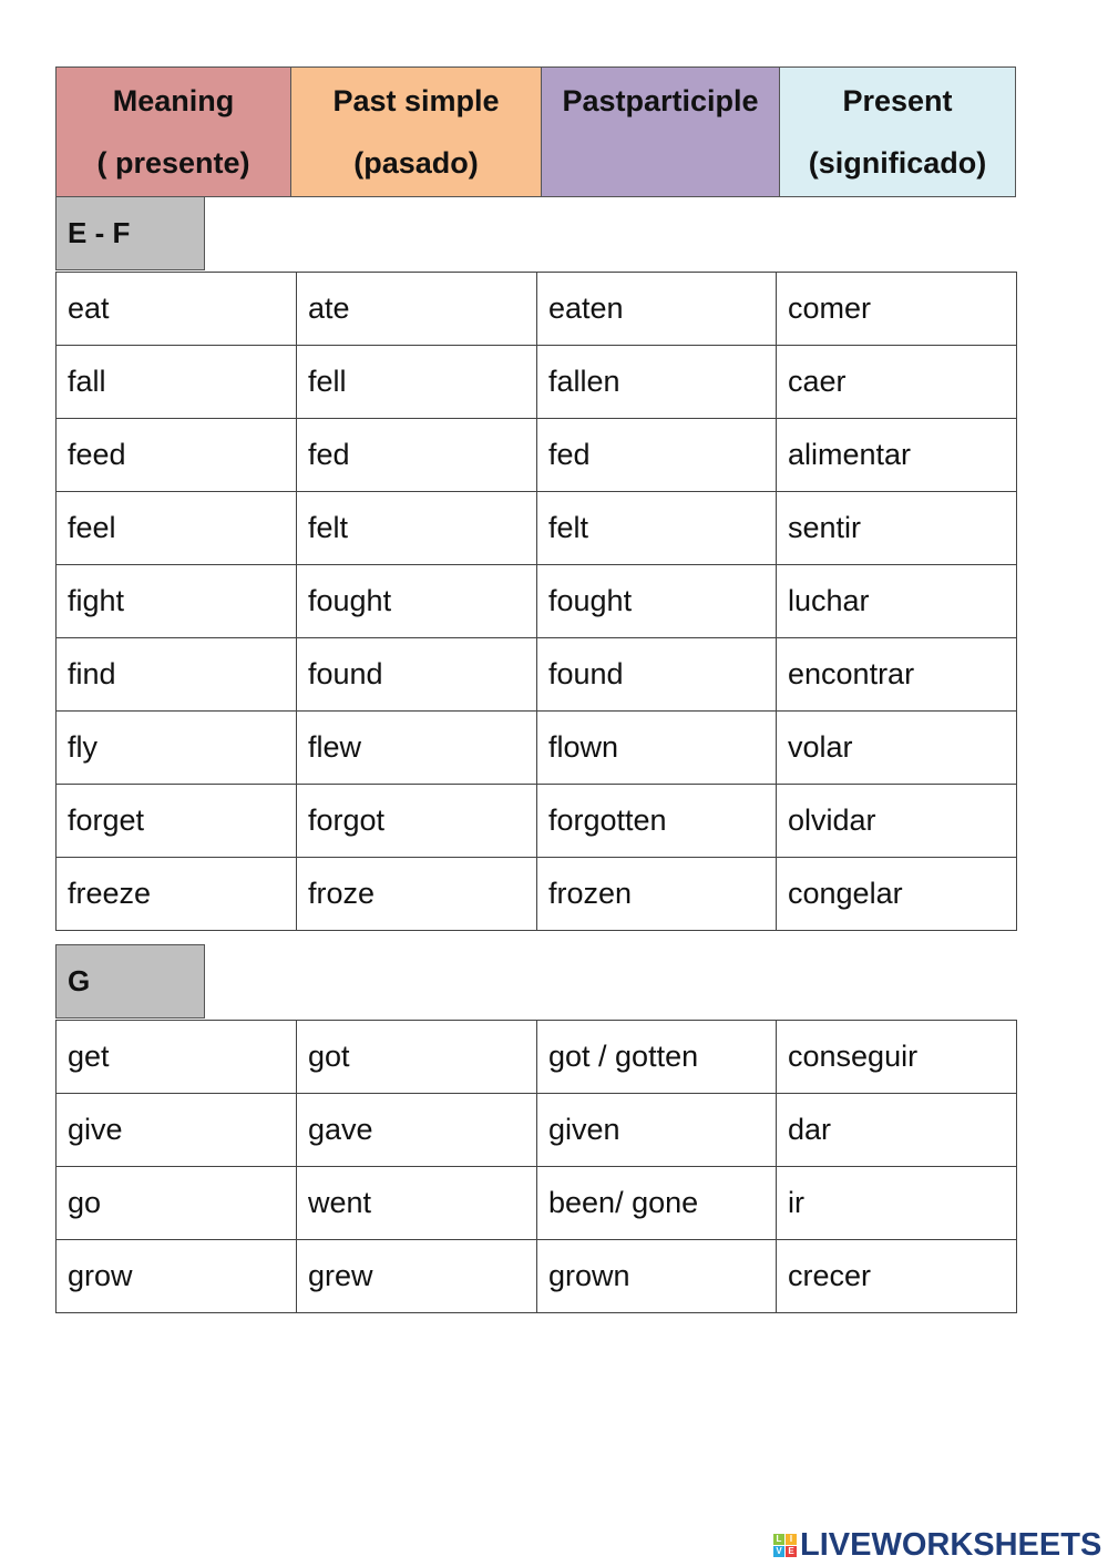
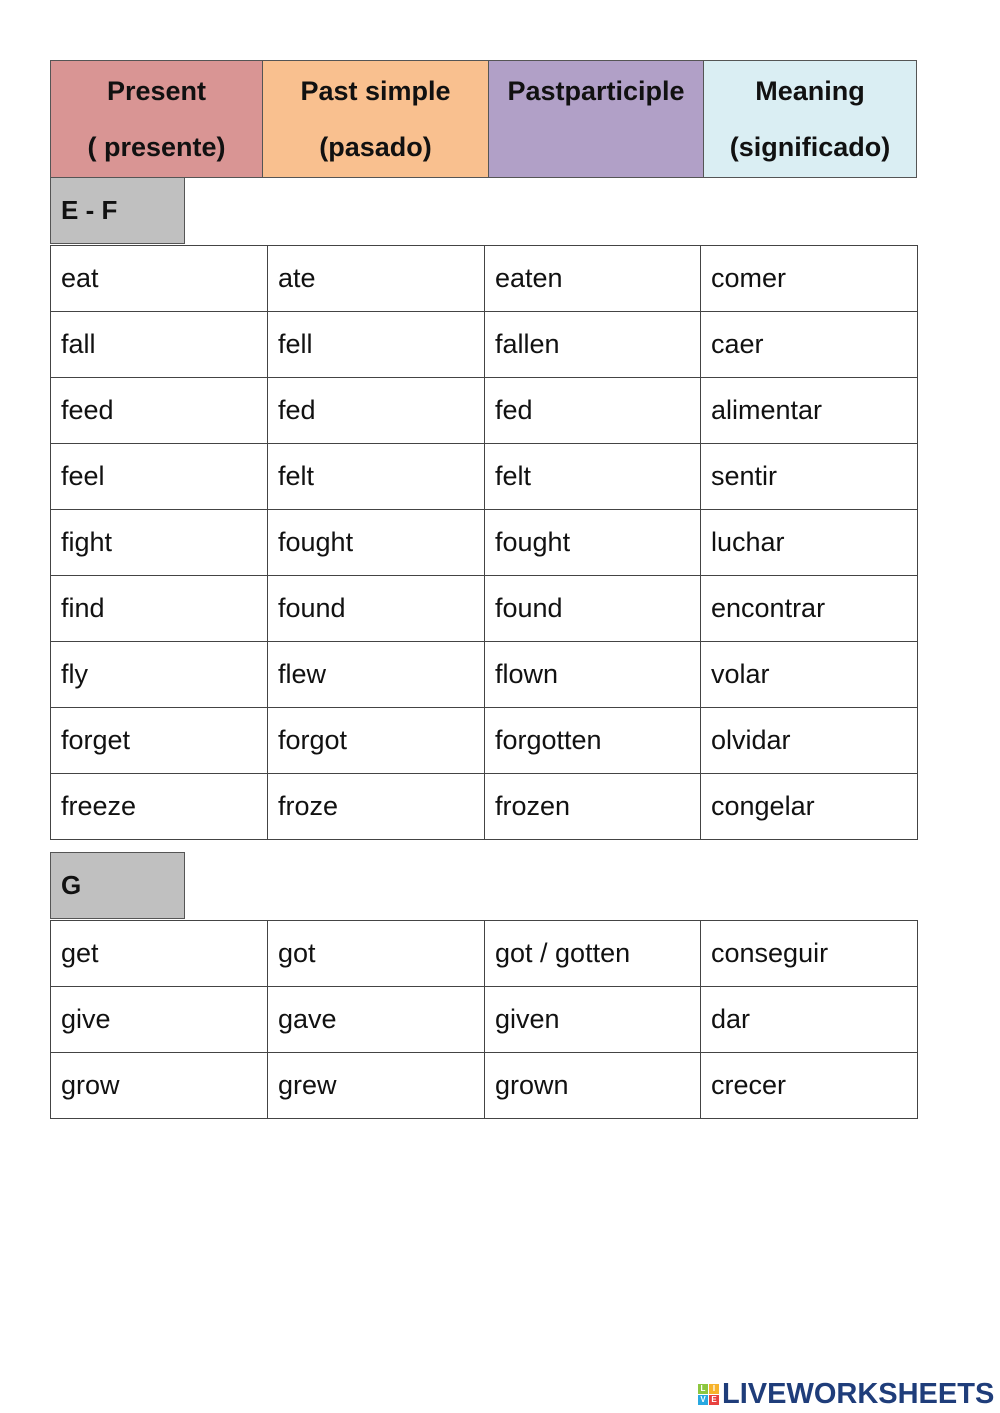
- Meaning
+ Present
  ( presente)
  Past simple
  (pasado)
  Pastparticiple
- Present
+ Meaning
  (significado)
  E - F
  eat	ate	eaten	comer
  fall	fell	fallen	caer
  feed	fed	fed	alimentar
  feel	felt	felt	sentir
  fight	fought	fought	luchar
  find	found	found	encontrar
  fly	flew	flown	volar
  forget	forgot	forgotten	olvidar
  freeze	froze	frozen	congelar
  G
  get	got	got / gotten	conseguir
  give	gave	given	dar
- go	went	been/ gone	ir
  grow	grew	grown	crecer
  L
  I
  V
  E
  LIVEWORKSHEETS
